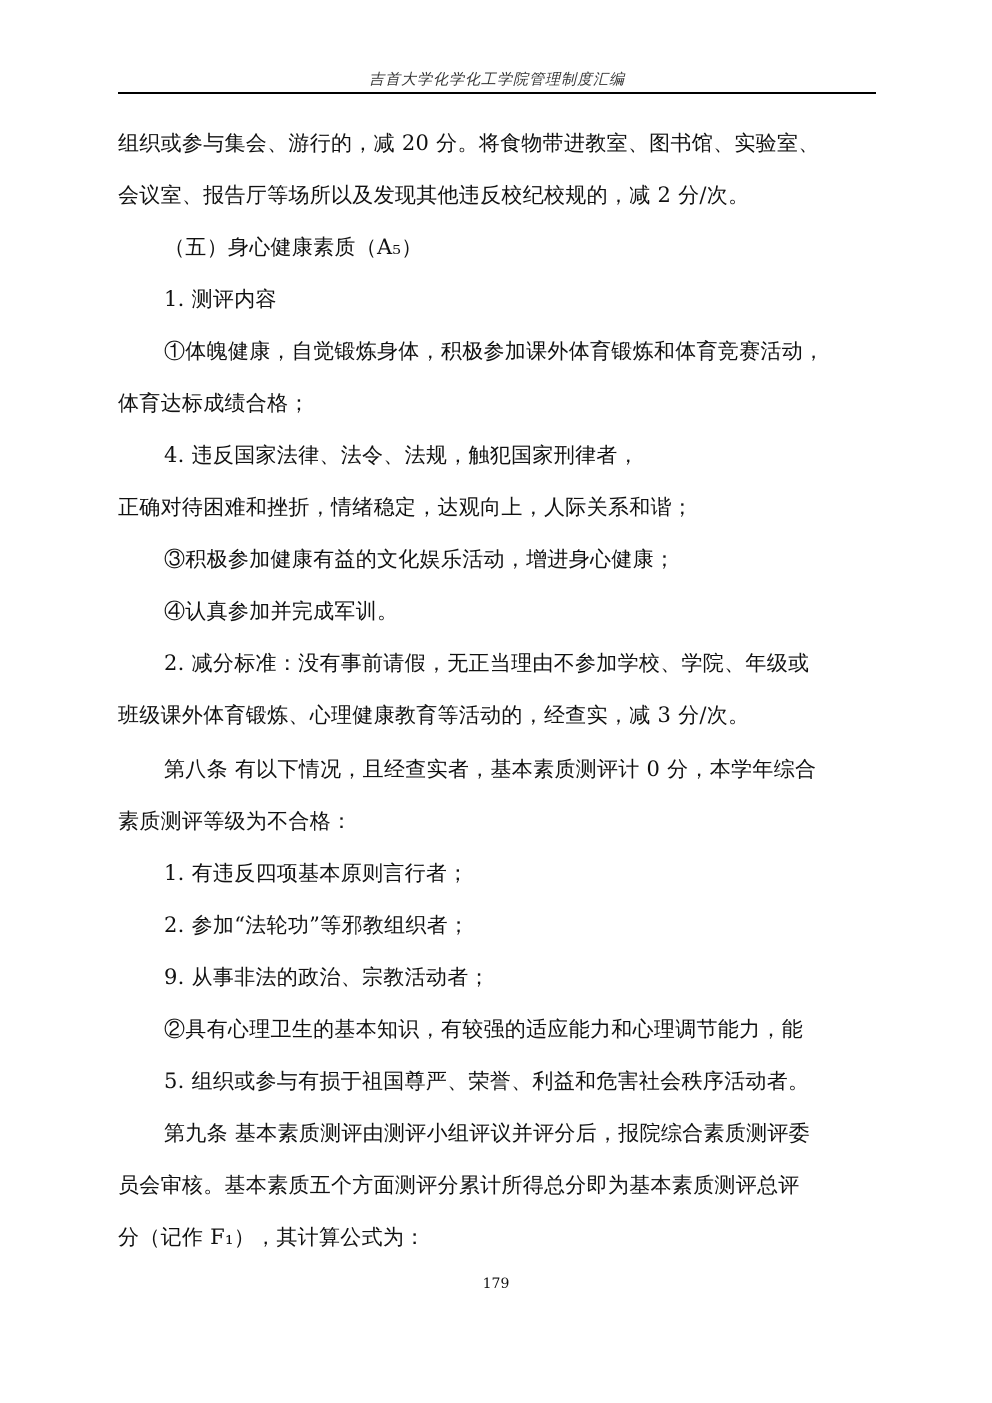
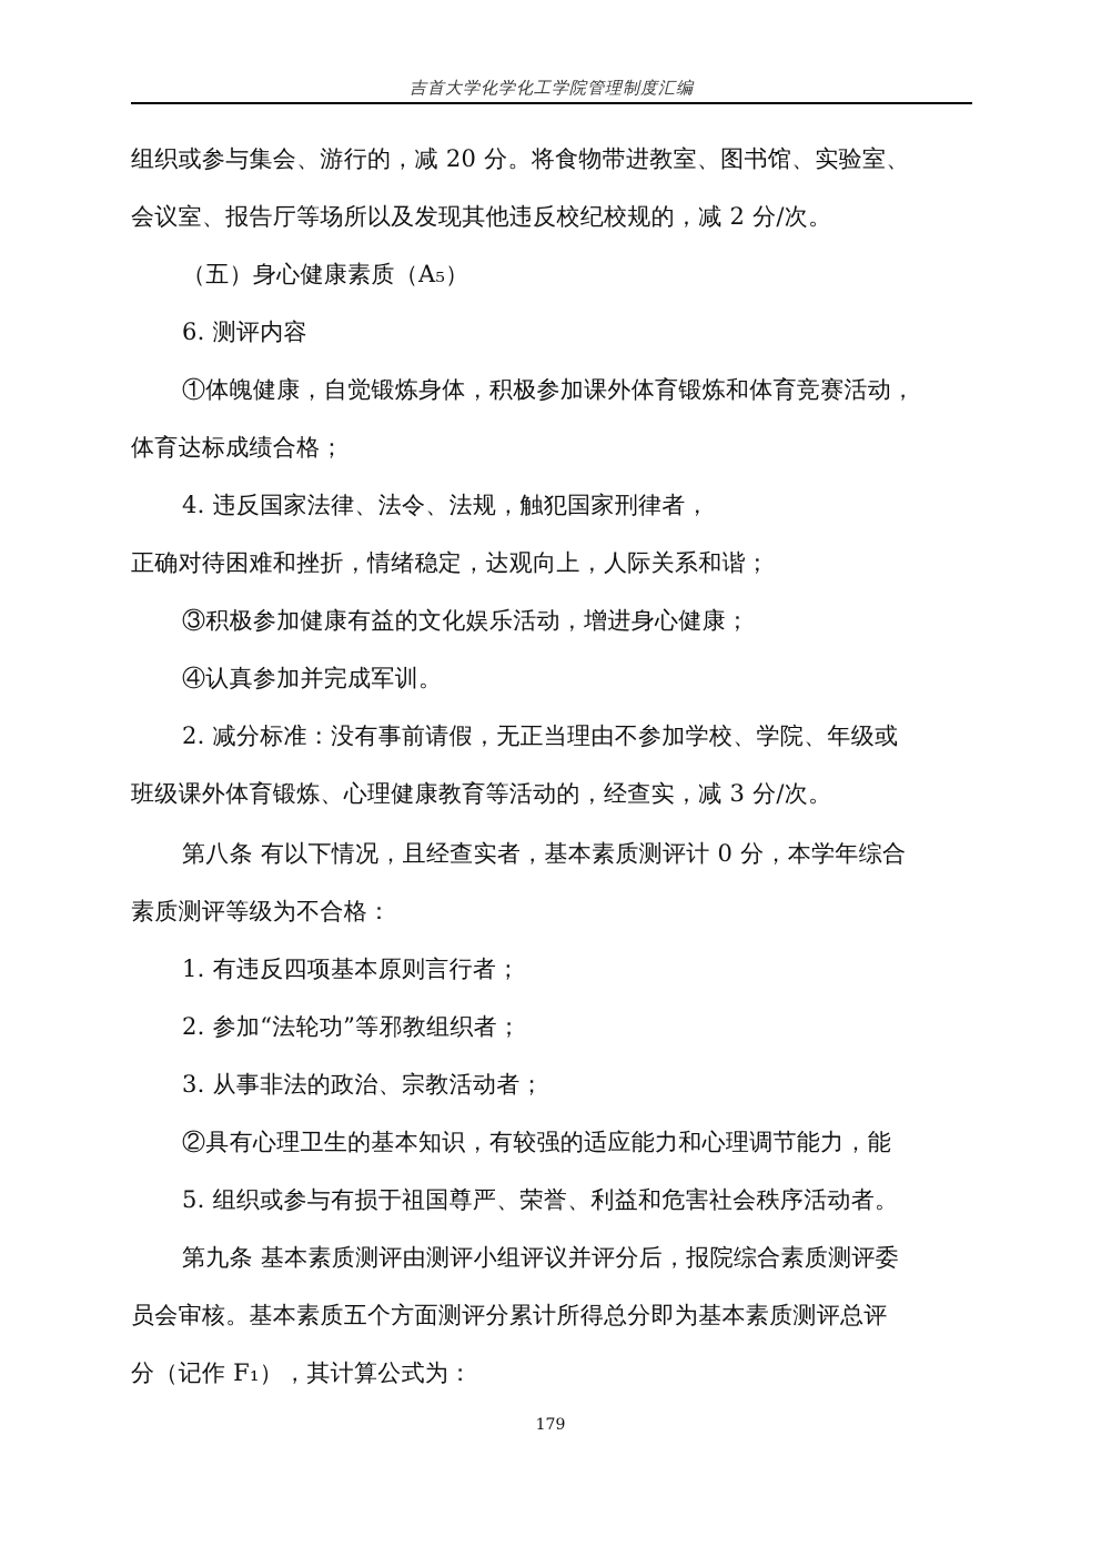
  吉首大学化学化工学院管理制度汇编
  组织或参与集会、游行的，减 20 分。将食物带进教室、图书馆、实验室、
  会议室、报告厅等场所以及发现其他违反校纪校规的，减 2 分/次。
  （五）身心健康素质（A₅）
- 1. 测评内容
+ 6. 测评内容
  ①体魄健康，自觉锻炼身体，积极参加课外体育锻炼和体育竞赛活动，
  体育达标成绩合格；
  4. 违反国家法律、法令、法规，触犯国家刑律者，
  正确对待困难和挫折，情绪稳定，达观向上，人际关系和谐；
  ③积极参加健康有益的文化娱乐活动，增进身心健康；
  ④认真参加并完成军训。
  2. 减分标准：没有事前请假，无正当理由不参加学校、学院、年级或
  班级课外体育锻炼、心理健康教育等活动的，经查实，减 3 分/次。
  第八条 有以下情况，且经查实者，基本素质测评计 0 分，本学年综合
  素质测评等级为不合格：
  1. 有违反四项基本原则言行者；
  2. 参加“法轮功”等邪教组织者；
- 9. 从事非法的政治、宗教活动者；
+ 3. 从事非法的政治、宗教活动者；
  ②具有心理卫生的基本知识，有较强的适应能力和心理调节能力，能
  5. 组织或参与有损于祖国尊严、荣誉、利益和危害社会秩序活动者。
  第九条 基本素质测评由测评小组评议并评分后，报院综合素质测评委
  员会审核。基本素质五个方面测评分累计所得总分即为基本素质测评总评
  分（记作 F₁），其计算公式为：
  179
